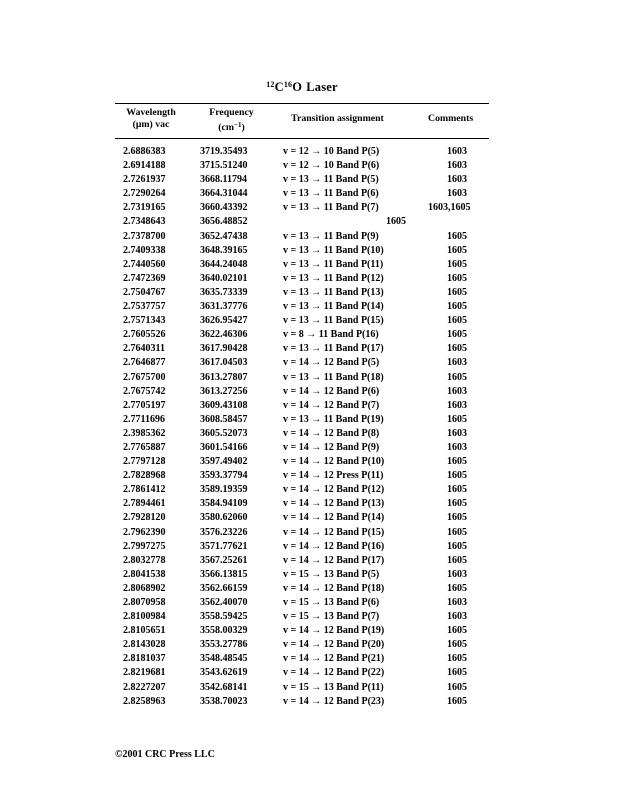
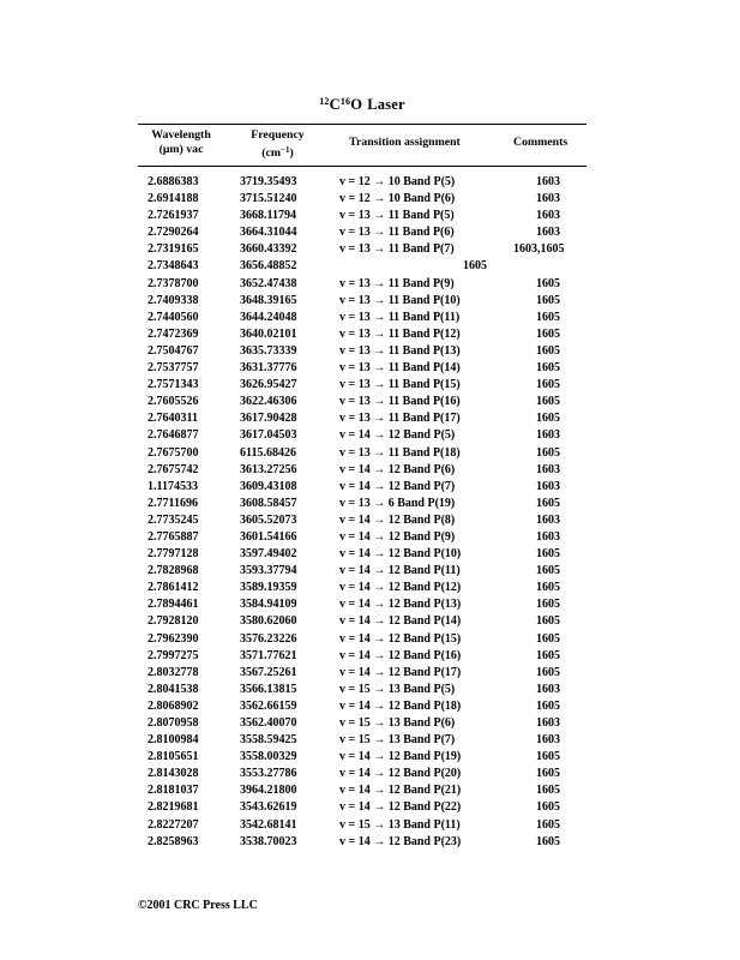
  12C16O Laser
  Wavelength
  (μm) vac
  Frequency
  (cm−1)
  Transition assignment
  Comments
  2.6886383
  3719.35493
  v = 12 → 10 Band P(5)
  1603
  2.6914188
  3715.51240
  v = 12 → 10 Band P(6)
  1603
  2.7261937
  3668.11794
  v = 13 → 11 Band P(5)
  1603
  2.7290264
  3664.31044
  v = 13 → 11 Band P(6)
  1603
  2.7319165
  3660.43392
  v = 13 → 11 Band P(7)
  1603,1605
  2.7348643
  3656.48852
  1605
  2.7378700
  3652.47438
  v = 13 → 11 Band P(9)
  1605
  2.7409338
  3648.39165
  v = 13 → 11 Band P(10)
  1605
  2.7440560
  3644.24048
  v = 13 → 11 Band P(11)
  1605
  2.7472369
  3640.02101
  v = 13 → 11 Band P(12)
  1605
  2.7504767
  3635.73339
  v = 13 → 11 Band P(13)
  1605
  2.7537757
  3631.37776
  v = 13 → 11 Band P(14)
  1605
  2.7571343
  3626.95427
  v = 13 → 11 Band P(15)
  1605
  2.7605526
  3622.46306
- v = 8 → 11 Band P(16)
+ v = 13 → 11 Band P(16)
  1605
  2.7640311
  3617.90428
  v = 13 → 11 Band P(17)
  1605
  2.7646877
  3617.04503
  v = 14 → 12 Band P(5)
  1603
  2.7675700
- 3613.27807
+ 6115.68426
  v = 13 → 11 Band P(18)
  1605
  2.7675742
  3613.27256
  v = 14 → 12 Band P(6)
  1603
- 2.7705197
+ 1.1174533
  3609.43108
  v = 14 → 12 Band P(7)
  1603
  2.7711696
  3608.58457
- v = 13 → 11 Band P(19)
+ v = 13 → 6 Band P(19)
  1605
- 2.3985362
+ 2.7735245
  3605.52073
  v = 14 → 12 Band P(8)
  1603
  2.7765887
  3601.54166
  v = 14 → 12 Band P(9)
  1603
  2.7797128
  3597.49402
  v = 14 → 12 Band P(10)
  1605
  2.7828968
  3593.37794
- v = 14 → 12 Press P(11)
+ v = 14 → 12 Band P(11)
  1605
  2.7861412
  3589.19359
  v = 14 → 12 Band P(12)
  1605
  2.7894461
  3584.94109
  v = 14 → 12 Band P(13)
  1605
  2.7928120
  3580.62060
  v = 14 → 12 Band P(14)
  1605
  2.7962390
  3576.23226
  v = 14 → 12 Band P(15)
  1605
  2.7997275
  3571.77621
  v = 14 → 12 Band P(16)
  1605
  2.8032778
  3567.25261
  v = 14 → 12 Band P(17)
  1605
  2.8041538
  3566.13815
  v = 15 → 13 Band P(5)
  1603
  2.8068902
  3562.66159
  v = 14 → 12 Band P(18)
  1605
  2.8070958
  3562.40070
  v = 15 → 13 Band P(6)
  1603
  2.8100984
  3558.59425
  v = 15 → 13 Band P(7)
  1603
  2.8105651
  3558.00329
  v = 14 → 12 Band P(19)
  1605
  2.8143028
  3553.27786
  v = 14 → 12 Band P(20)
  1605
  2.8181037
- 3548.48545
+ 3964.21800
  v = 14 → 12 Band P(21)
  1605
  2.8219681
  3543.62619
  v = 14 → 12 Band P(22)
  1605
  2.8227207
  3542.68141
  v = 15 → 13 Band P(11)
  1605
  2.8258963
  3538.70023
  v = 14 → 12 Band P(23)
  1605
  ©2001 CRC Press LLC
